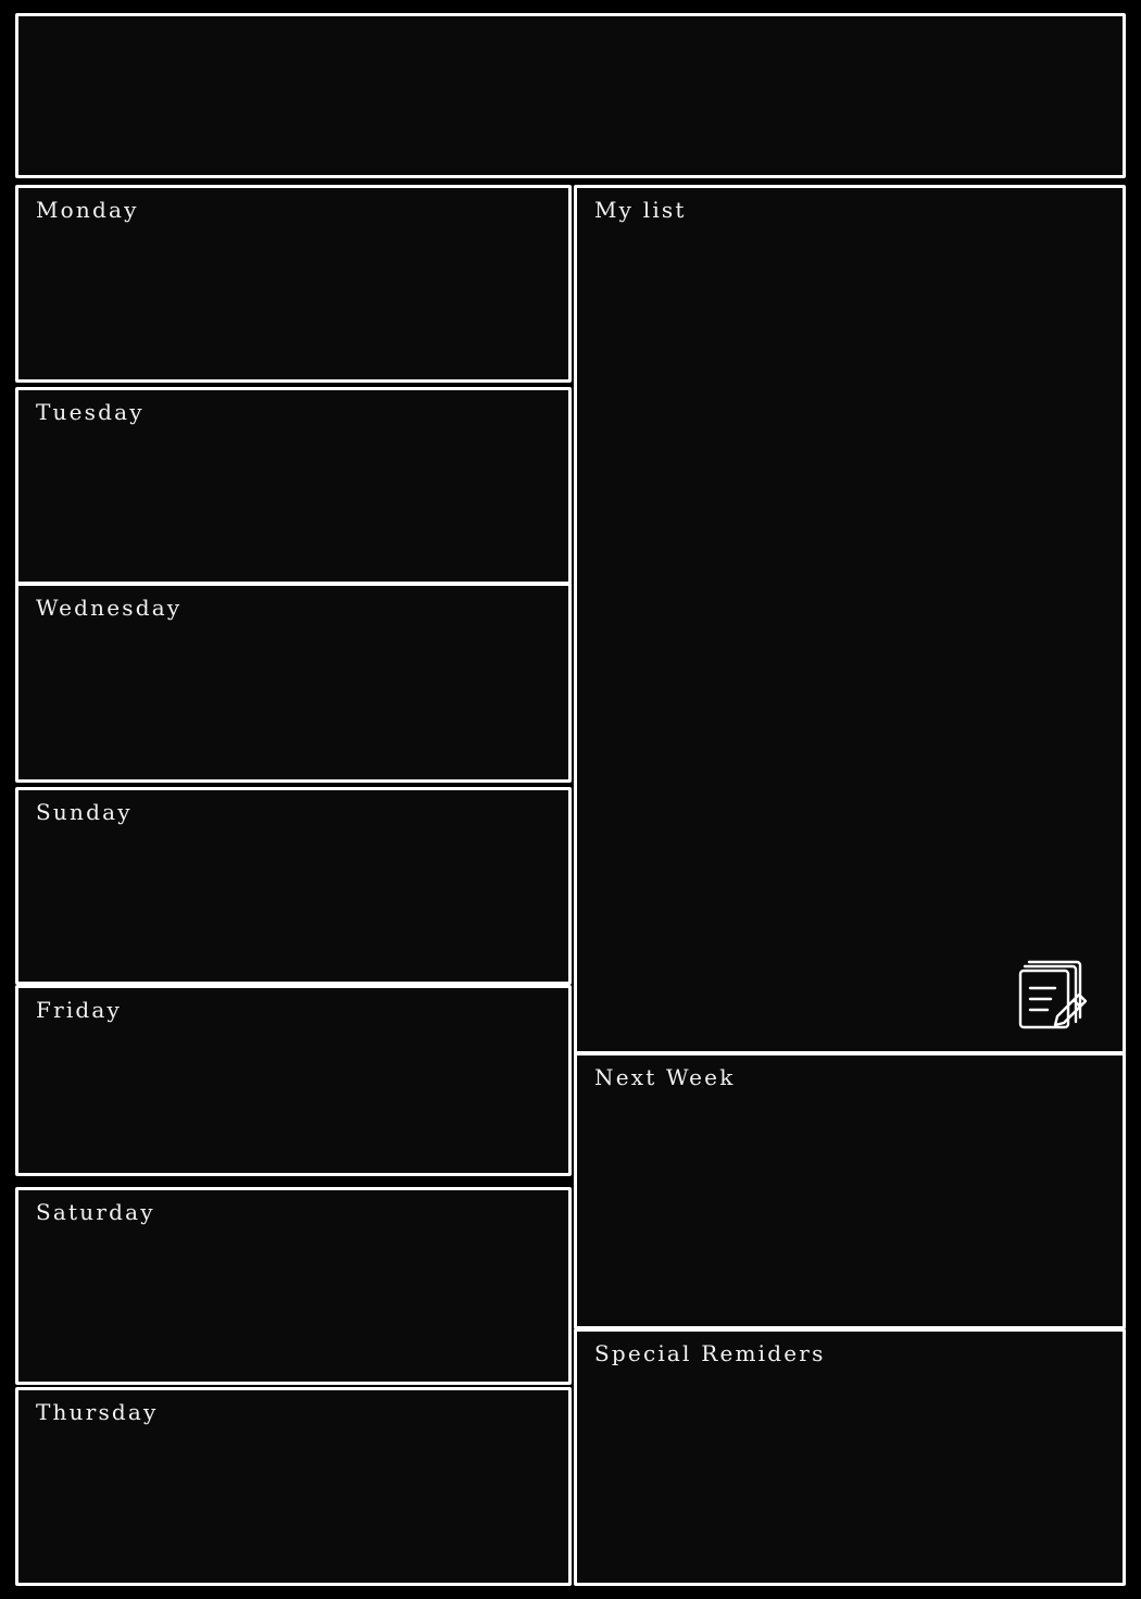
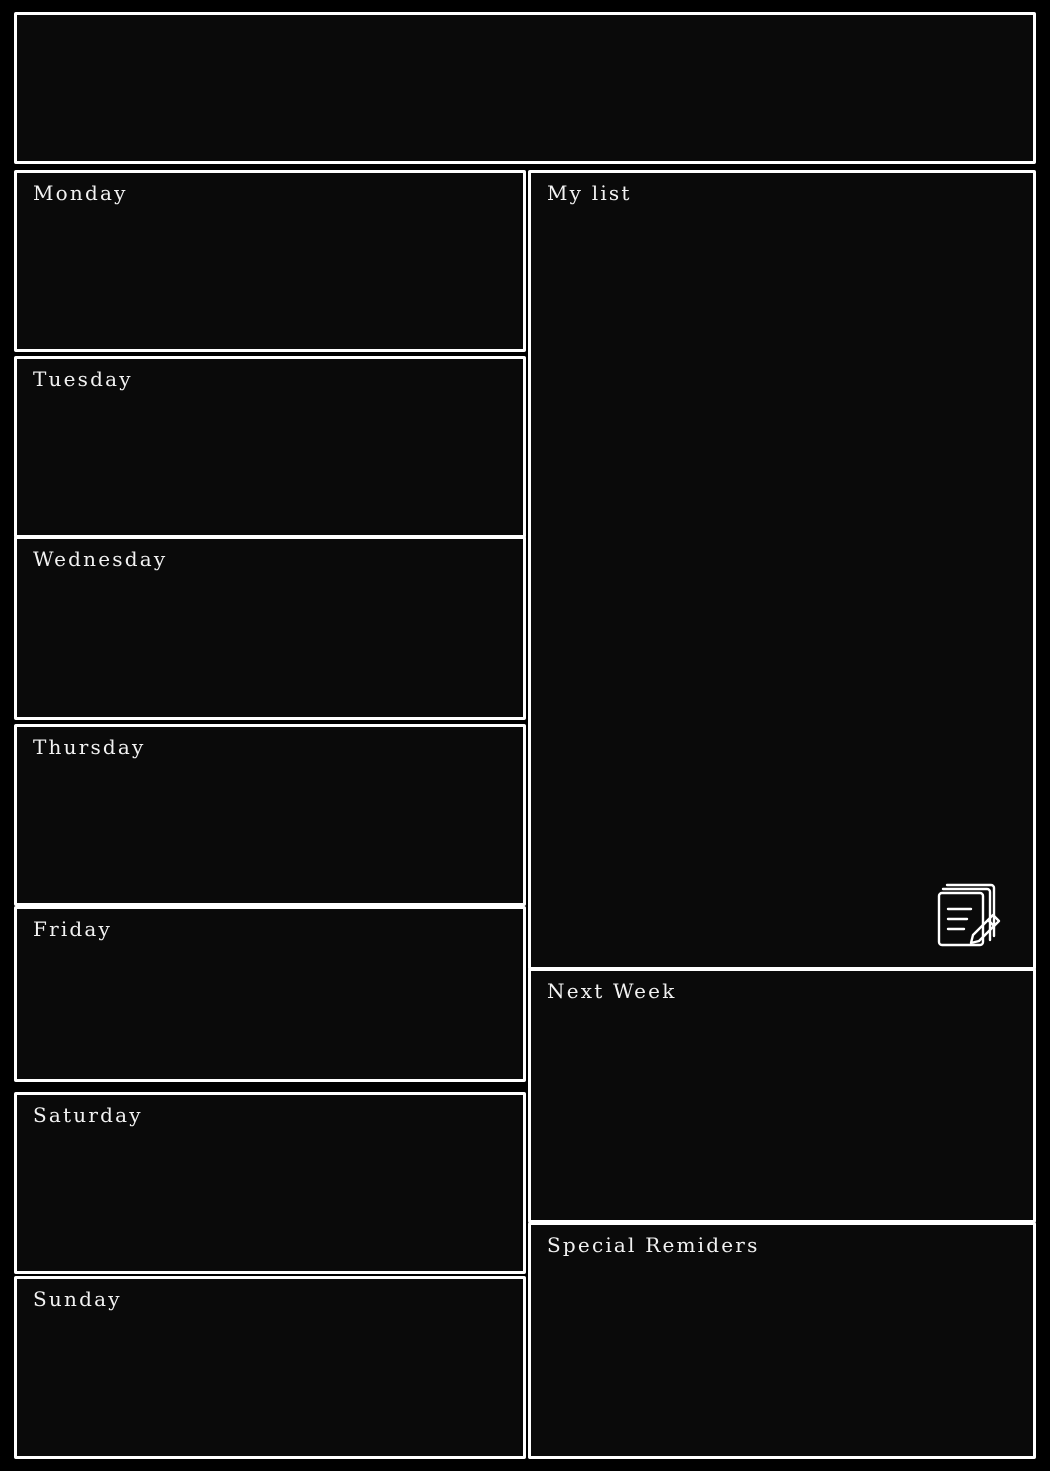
  Monday
  Tuesday
  Wednesday
- Sunday
+ Thursday
  Friday
  Saturday
- Thursday
+ Sunday
  My list
  Next Week
  Special Remiders
